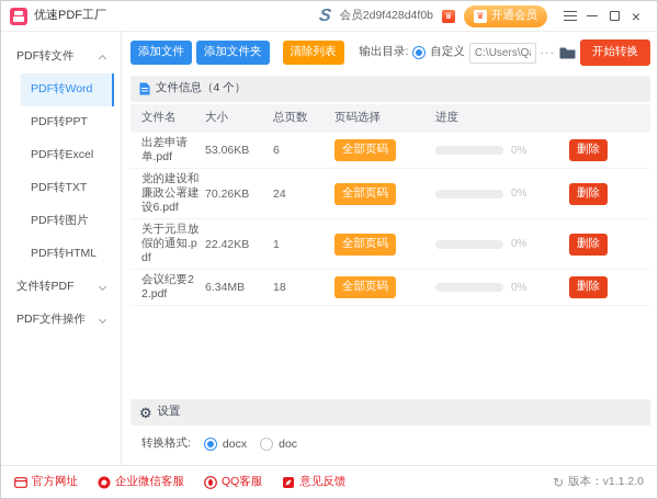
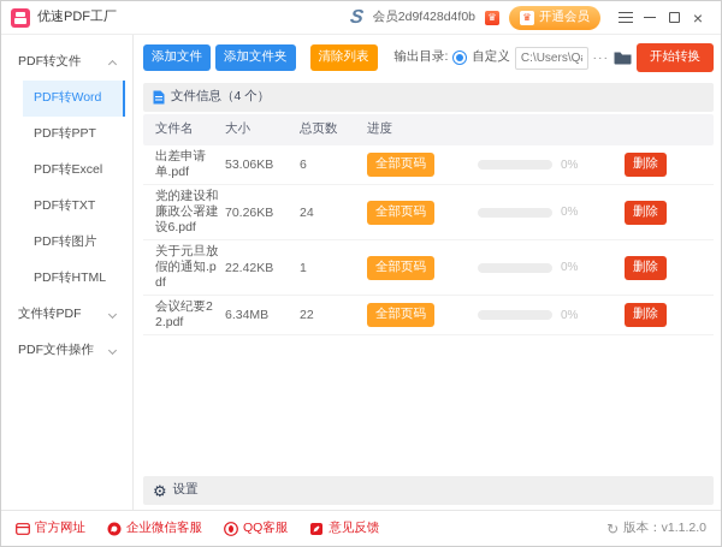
  优速PDF工厂
  会员2d9f428d4f0b
  ♛
  ♛
  开通会员
  ×
  PDF转文件
  PDF转Word
  PDF转PPT
  PDF转Excel
  PDF转TXT
  PDF转图片
  PDF转HTML
  文件转PDF
  PDF文件操作
  添加文件
  添加文件夹
  清除列表
  输出目录:
  自定义
  ···
  开始转换
  文件信息（4 个）
  文件名
  大小
  总页数
- 页码选择
  进度
  出差申请单.pdf
  53.06KB
  6
  全部页码
  0%
  删除
  党的建设和廉政公署建设6.pdf
  70.26KB
  24
  全部页码
  0%
  删除
  关于元旦放假的通知.pdf
  22.42KB
  1
  全部页码
  0%
  删除
  会议纪要22.pdf
  6.34MB
- 18
+ 22
  全部页码
  0%
  删除
  ⚙
  设置
- 转换格式:
- docx
- doc
  官方网址
  企业微信客服
  QQ客服
  意见反馈
  ↻
  版本：v1.1.2.0
